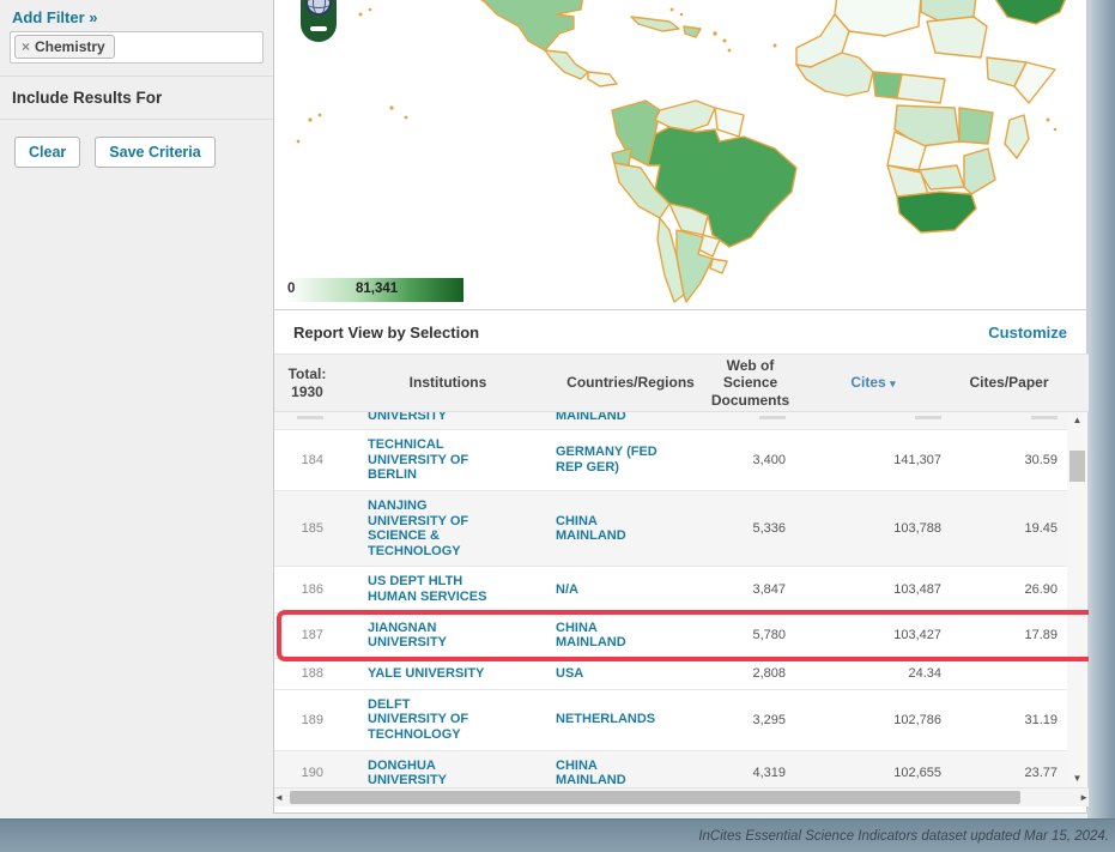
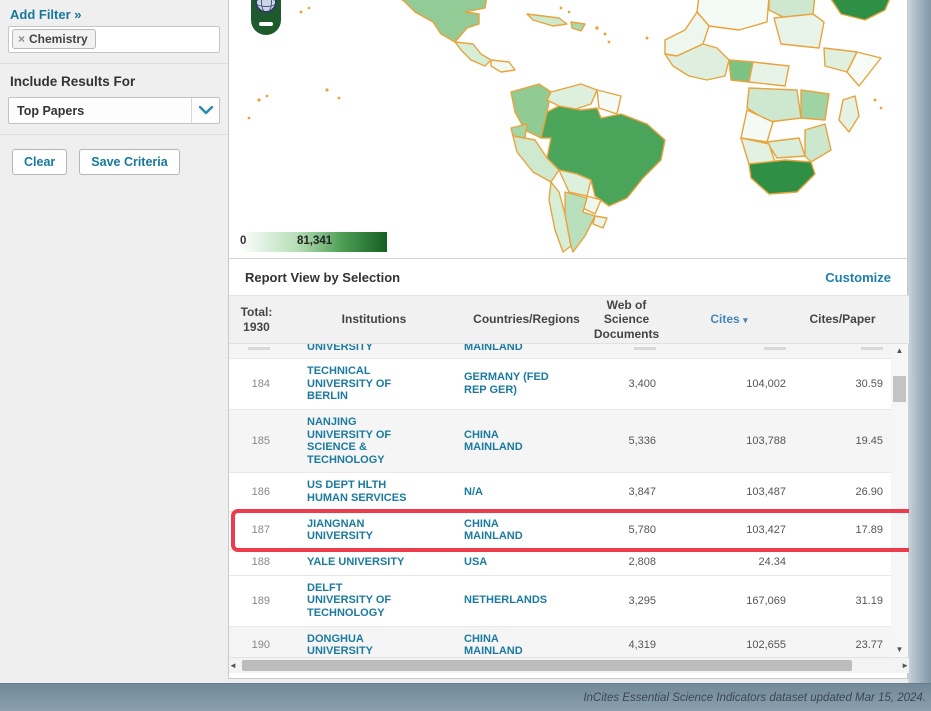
  Add Filter »
  ×
  Chemistry
  Include Results For
+ Top Papers
  Clear
  Save Criteria
  InCites Essential Science Indicators dataset updated Mar 15, 2024.
  0
  81,341
  Report View by Selection
  Customize
  Total: 1930
  Institutions
  Countries/Regions
  Web of Science Documents
  Cites ▾
  Cites/Paper
  UNIVERSITY
  MAINLAND
  184
  TECHNICAL UNIVERSITY OF BERLIN
  GERMANY (FED REP GER)
  3,400
- 141,307
+ 104,002
  30.59
  185
  NANJING UNIVERSITY OF SCIENCE & TECHNOLOGY
  CHINA MAINLAND
  5,336
  103,788
  19.45
  186
  US DEPT HLTH HUMAN SERVICES
  N/A
  3,847
  103,487
  26.90
  187
  JIANGNAN UNIVERSITY
  CHINA MAINLAND
  5,780
  103,427
  17.89
  188
  YALE UNIVERSITY
  USA
  2,808
  24.34
  189
  DELFT UNIVERSITY OF TECHNOLOGY
  NETHERLANDS
  3,295
- 102,786
+ 167,069
  31.19
  190
  DONGHUA UNIVERSITY
  CHINA MAINLAND
  4,319
  102,655
  23.77
  ▲
  ▼
  ◄
  ►
